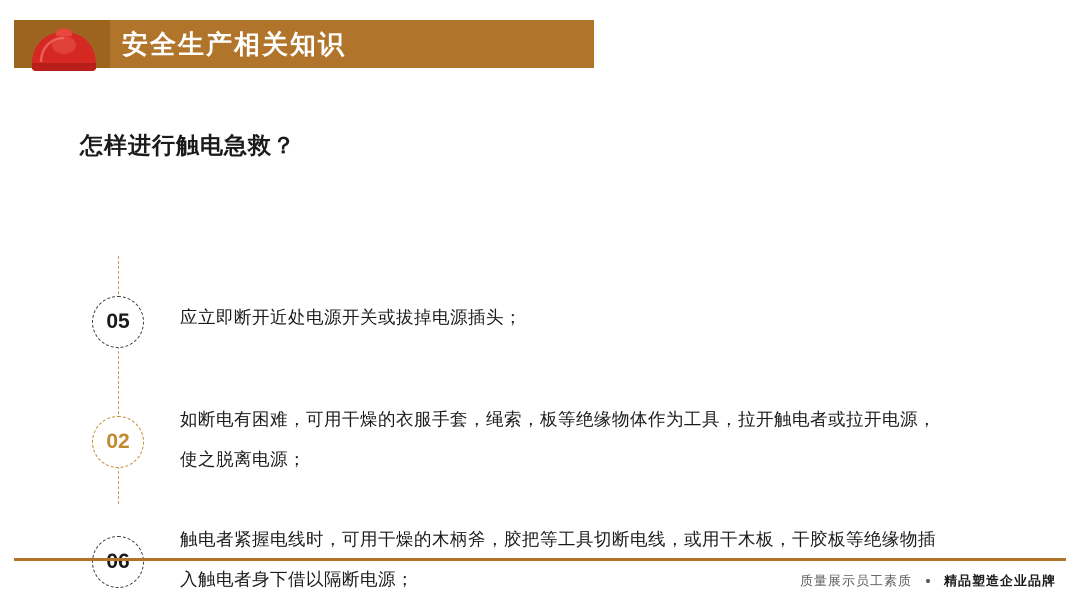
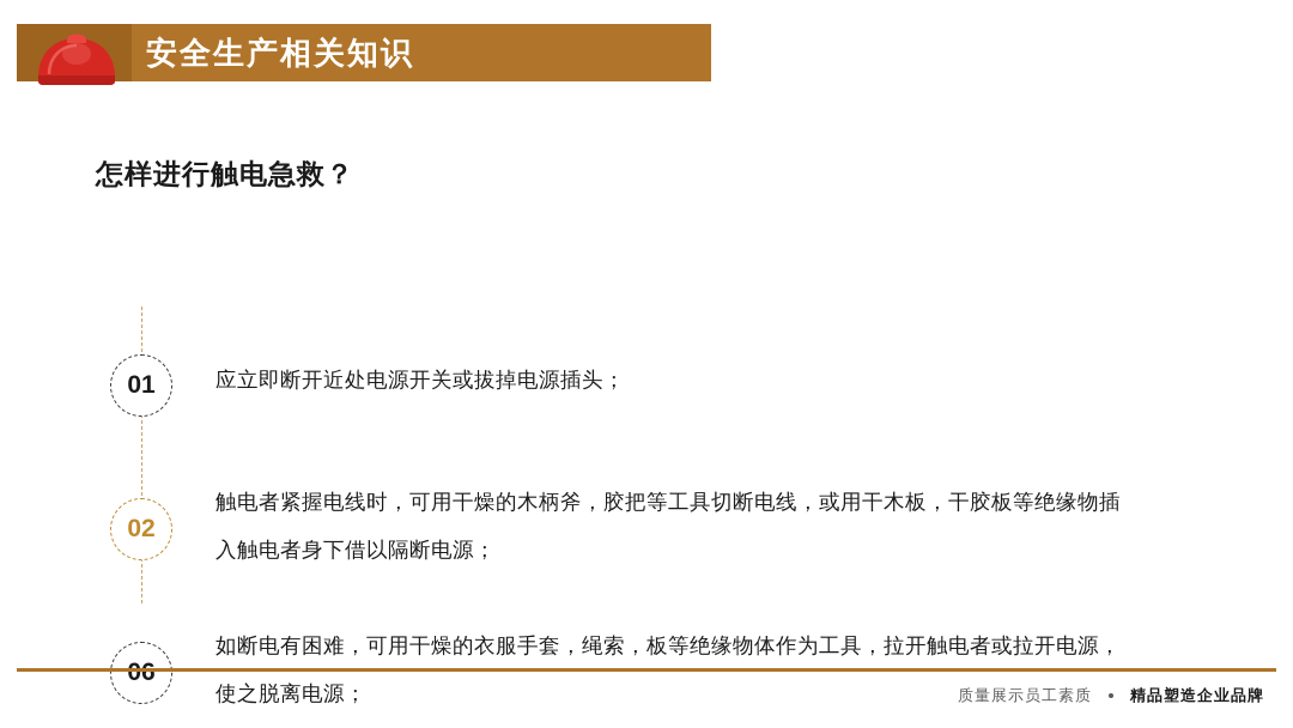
  安全生产相关知识
  怎样进行触电急救？
- 05
+ 01
  应立即断开近处电源开关或拔掉电源插头；
  02
- 如断电有困难，可用干燥的衣服手套，绳索，板等绝缘物体作为工具，拉开触电者或拉开电源，使之脱离电源；
+ 触电者紧握电线时，可用干燥的木柄斧，胶把等工具切断电线，或用干木板，干胶板等绝缘物插入触电者身下借以隔断电源；
  06
- 触电者紧握电线时，可用干燥的木柄斧，胶把等工具切断电线，或用干木板，干胶板等绝缘物插入触电者身下借以隔断电源；
+ 如断电有困难，可用干燥的衣服手套，绳索，板等绝缘物体作为工具，拉开触电者或拉开电源，使之脱离电源；
  质量展示员工素质
  精品塑造企业品牌
